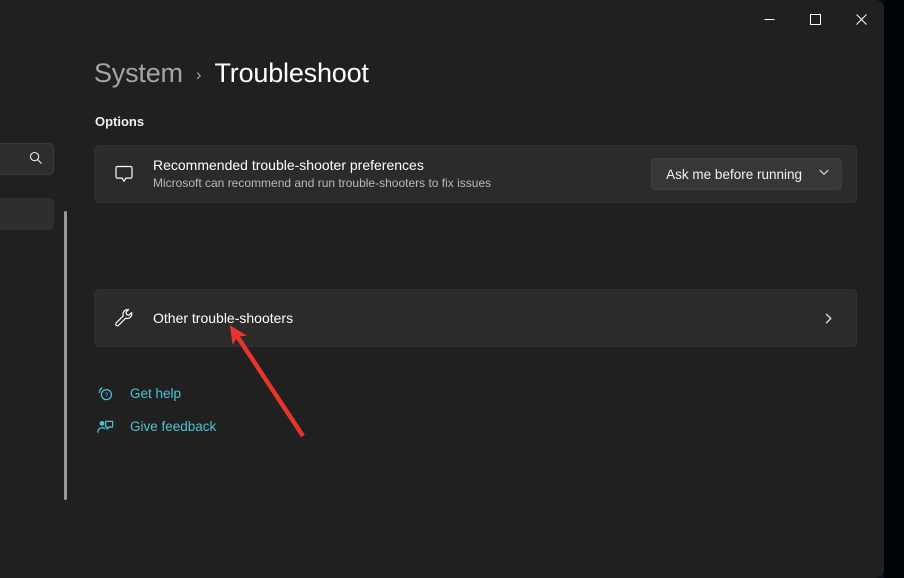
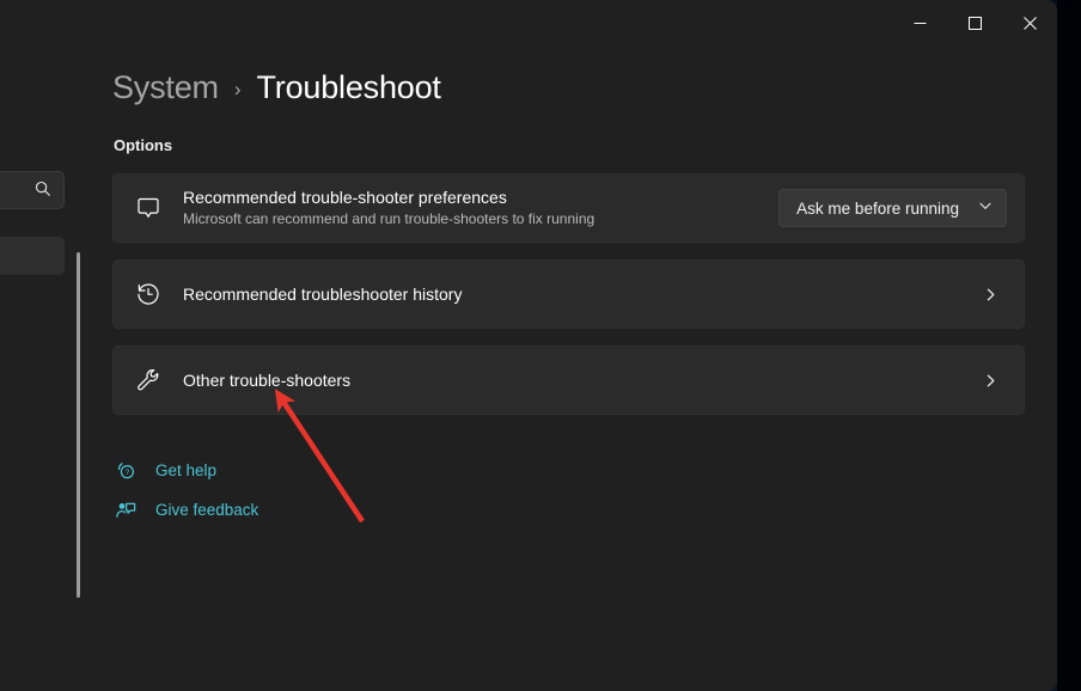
  System
  ›
  Troubleshoot
  Options
  Recommended trouble-shooter preferences
- Microsoft can recommend and run trouble-shooters to fix issues
+ Microsoft can recommend and run trouble-shooters to fix running
  Ask me before running
+ Recommended troubleshooter history
  Other trouble-shooters
  Get help
  Give feedback
